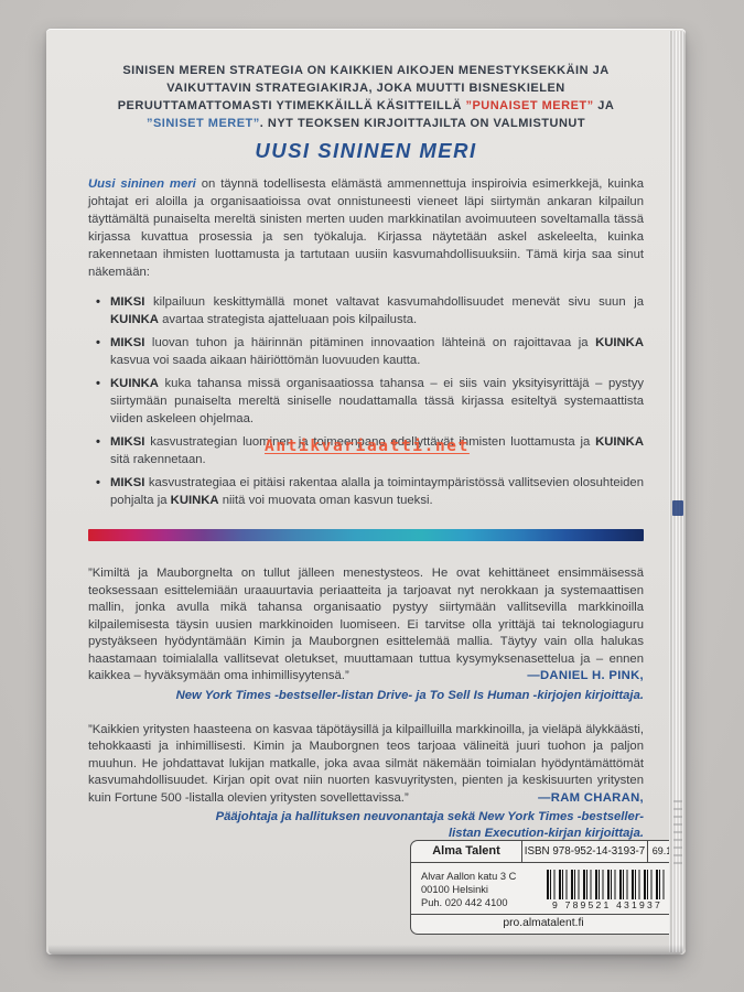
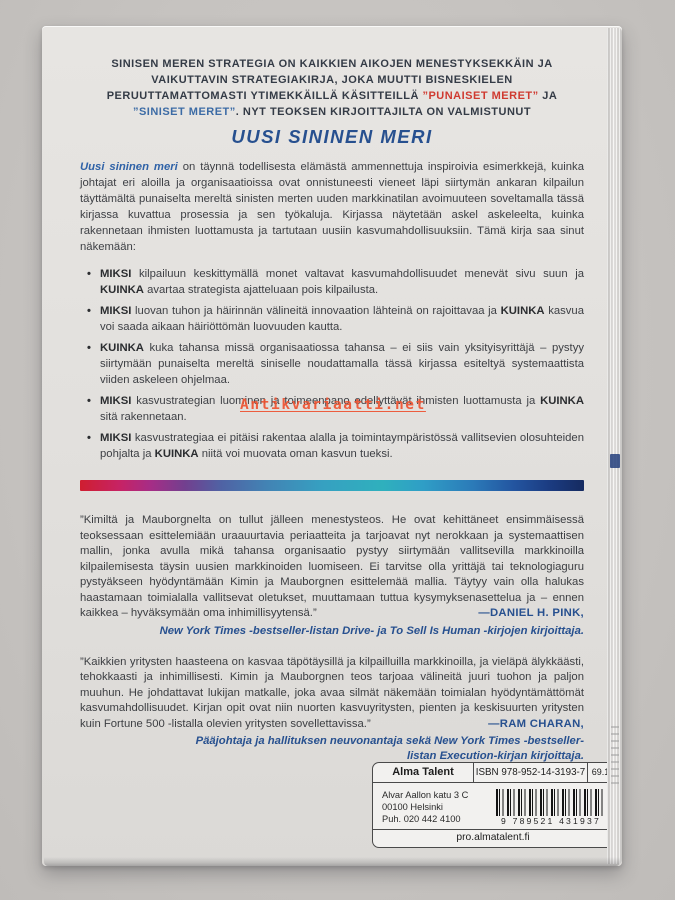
  SINISEN MEREN STRATEGIA ON KAIKKIEN AIKOJEN MENESTYKSEKKÄIN JA
  VAIKUTTAVIN STRATEGIAKIRJA, JOKA MUUTTI BISNESKIELEN
  PERUUTTAMATTOMASTI YTIMEKKÄILLÄ KÄSITTEILLÄ ”PUNAISET MERET” JA
  ”SINISET MERET”. NYT TEOKSEN KIRJOITTAJILTA ON VALMISTUNUT
  UUSI SININEN MERI
  Uusi sininen meri on täynnä todellisesta elämästä ammennettuja inspiroivia esimerkkejä, kuinka johtajat eri aloilla ja organisaatioissa ovat onnistuneesti vieneet läpi siirtymän ankaran kilpailun täyttämältä punaiselta mereltä sinisten merten uuden markkinatilan avoimuuteen soveltamalla tässä kirjassa kuvattua prosessia ja sen työkaluja. Kirjassa näytetään askel askeleelta, kuinka rakennetaan ihmisten luottamusta ja tartutaan uusiin kasvumahdollisuuksiin. Tämä kirja saa sinut näkemään:
  MIKSI kilpailuun keskittymällä monet valtavat kasvumahdollisuudet menevät sivu suun ja KUINKA avartaa strategista ajatteluaan pois kilpailusta.
- MIKSI luovan tuhon ja häirinnän pitäminen innovaation lähteinä on rajoittavaa ja KUINKA kasvua voi saada aikaan häiriöttömän luovuuden kautta.
+ MIKSI luovan tuhon ja häirinnän välineitä innovaation lähteinä on rajoittavaa ja KUINKA kasvua voi saada aikaan häiriöttömän luovuuden kautta.
  KUINKA kuka tahansa missä organisaatiossa tahansa – ei siis vain yksityisyrittäjä – pystyy siirtymään punaiselta mereltä siniselle noudattamalla tässä kirjassa esiteltyä systemaattista viiden askeleen ohjelmaa.
  MIKSI kasvustrategian luominen ja toimeenpano edellyttävät ihmisten luottamusta ja KUINKA sitä rakennetaan.
  MIKSI kasvustrategiaa ei pitäisi rakentaa alalla ja toimintaympäristössä vallitsevien olosuhteiden pohjalta ja KUINKA niitä voi muovata oman kasvun tueksi.
  ”Kimiltä ja Mauborgnelta on tullut jälleen menestysteos. He ovat kehittäneet ensimmäisessä teoksessaan esittelemiään uraauurtavia periaatteita ja tarjoavat nyt nerokkaan ja systemaattisen mallin, jonka avulla mikä tahansa organisaatio pystyy siirtymään vallitsevilla markkinoilla kilpailemisesta täysin uusien markkinoiden luomiseen. Ei tarvitse olla yrittäjä tai teknologiaguru pystyäkseen hyödyntämään Kimin ja Mauborgnen esittelemää mallia. Täytyy vain olla halukas haastamaan toimialalla vallitsevat oletukset, muuttamaan tuttua kysymyksenasettelua ja – ennen kaikkea – hyväksymään oma inhimillisyytensä.”
  —DANIEL H. PINK,
  New York Times -bestseller-listan Drive- ja To Sell Is Human -kirjojen kirjoittaja.
  ”Kaikkien yritysten haasteena on kasvaa täpötäysillä ja kilpailluilla markkinoilla, ja vieläpä älykkäästi, tehokkaasti ja inhimillisesti. Kimin ja Mauborgnen teos tarjoaa välineitä juuri tuohon ja paljon muuhun. He johdattavat lukijan matkalle, joka avaa silmät näkemään toimialan hyödyntämättömät kasvumahdollisuudet. Kirjan opit ovat niin nuorten kasvuyritysten, pienten ja keskisuurten yritysten kuin Fortune 500 -listalla olevien yritysten sovellettavissa.”
  —RAM CHARAN,
  Pääjohtaja ja hallituksen neuvonantaja sekä New York Times -bestseller-listan Execution-kirjan kirjoittaja.
  Alma Talent
  ISBN 978-952-14-3193-7
  69.
  Alvar Aallon katu 3 C
  00100 Helsinki
  Puh. 020 442 4100
  9 789521 431937
  pro.almatalent.fi
  Antikvariaatti.net
